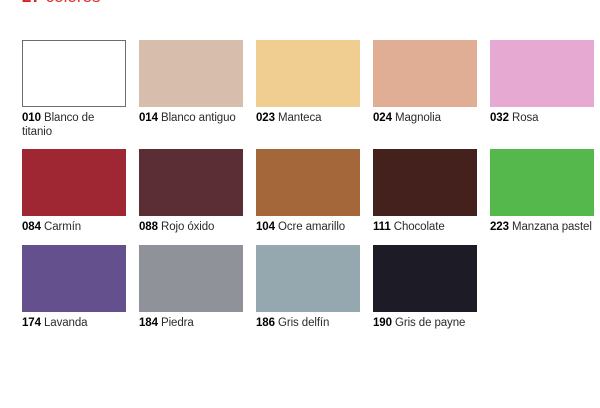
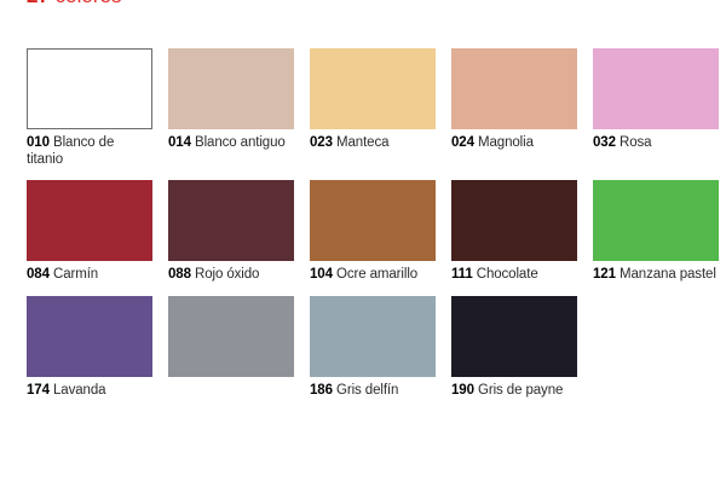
  010 Blanco de titanio
  014 Blanco antiguo
  023 Manteca
  024 Magnolia
  032 Rosa
  084 Carmín
  088 Rojo óxido
  104 Ocre amarillo
  111 Chocolate
- 223 Manzana pastel
+ 121 Manzana pastel
  174 Lavanda
- 184 Piedra
  186 Gris delfín
  190 Gris de payne
